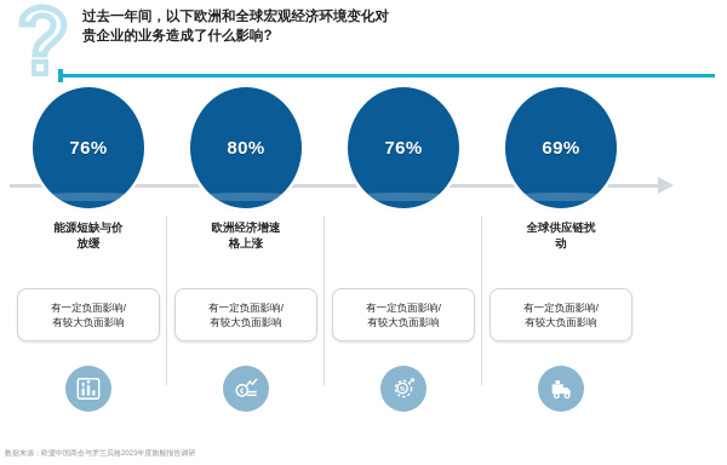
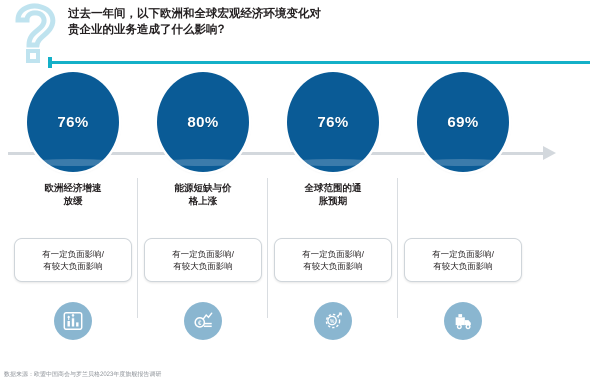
  过去一年间，以下欧洲和全球宏观经济环境变化对
  贵企业的业务造成了什么影响?
  76%
- 能源短缺与价
+ 欧洲经济增速
  放缓
  有一定负面影响/
  有较大负面影响
  80%
- 欧洲经济增速
+ 能源短缺与价
  格上涨
  有一定负面影响/
  有较大负面影响
  76%
+ 全球范围的通
+ 胀预期
  有一定负面影响/
  有较大负面影响
  69%
- 全球供应链扰
- 动
  有一定负面影响/
  有较大负面影响
